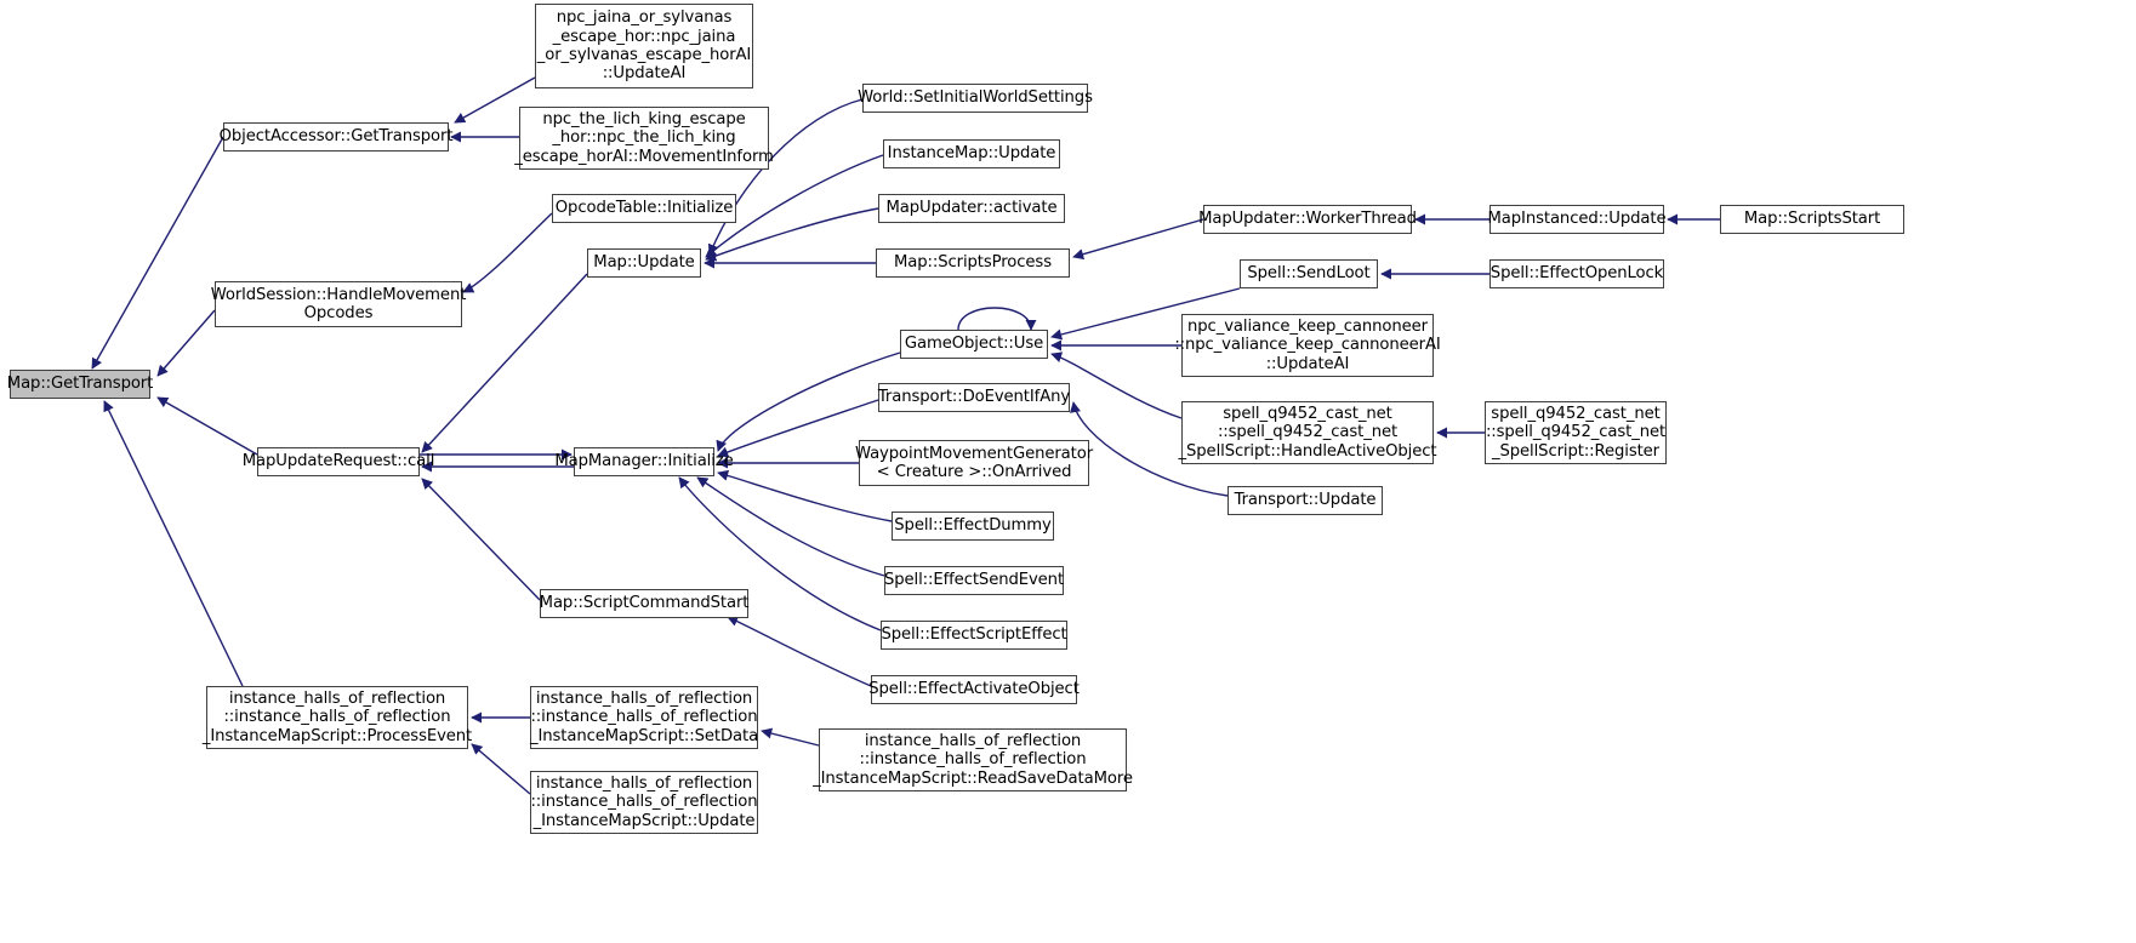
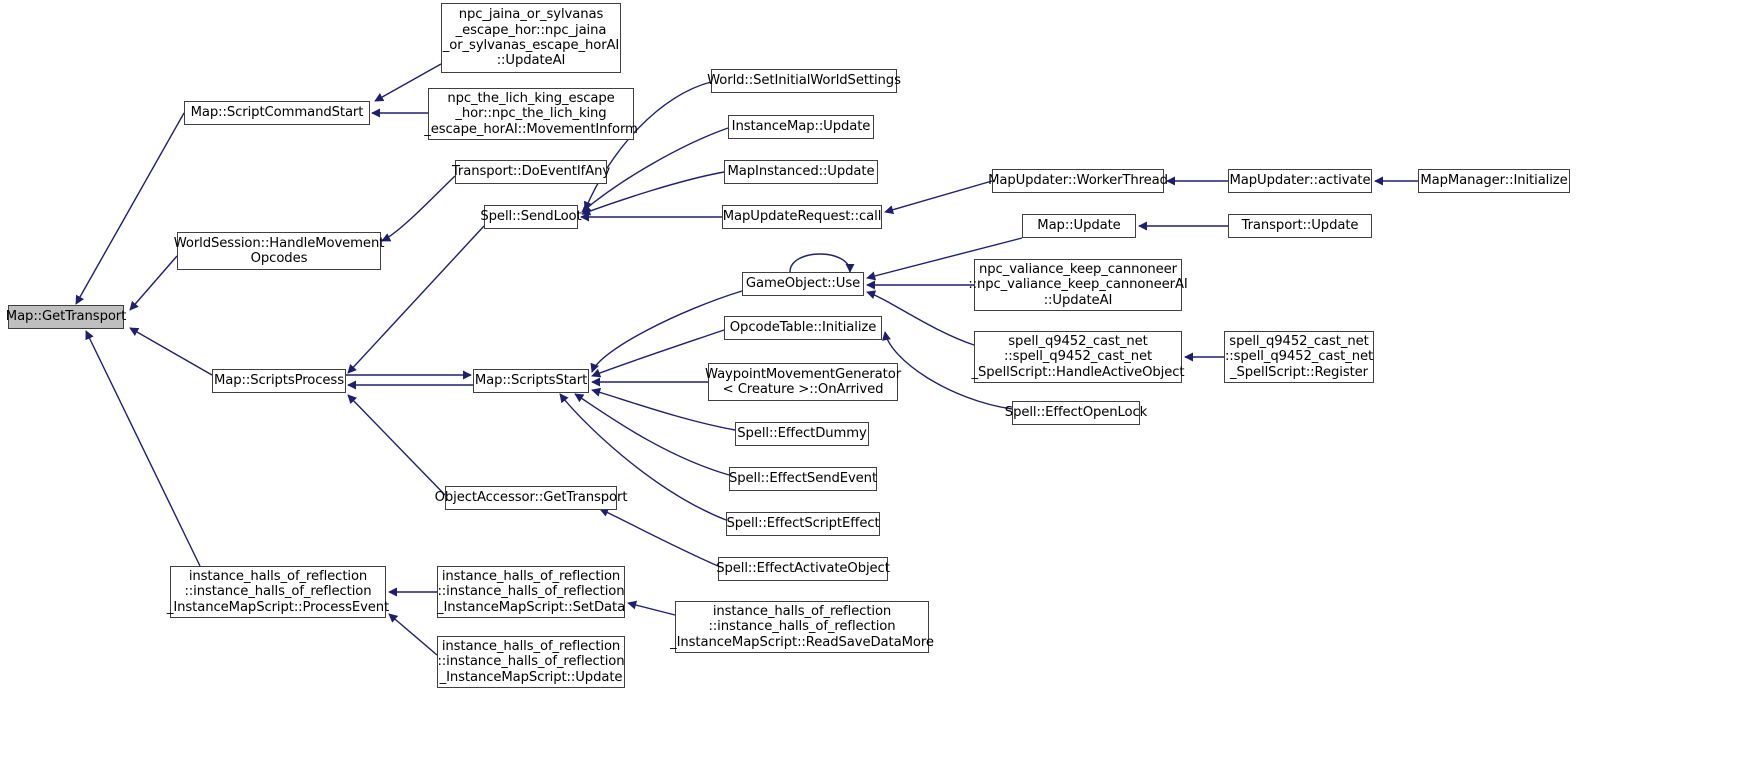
  Map::GetTransport
- ObjectAccessor::GetTransport
+ Map::ScriptCommandStart
  npc_jaina_or_sylvanas
  _escape_hor::npc_jaina
  _or_sylvanas_escape_horAI
  ::UpdateAI
  npc_the_lich_king_escape
  _hor::npc_the_lich_king
  _escape_horAI::MovementInform
  WorldSession::HandleMovement
  Opcodes
- OpcodeTable::Initialize
+ Transport::DoEventIfAny
- Map::Update
+ Spell::SendLoot
  World::SetInitialWorldSettings
  InstanceMap::Update
- MapUpdater::activate
+ MapInstanced::Update
- Map::ScriptsProcess
+ MapUpdateRequest::call
  MapUpdater::WorkerThread
- MapInstanced::Update
+ MapUpdater::activate
- Map::ScriptsStart
+ MapManager::Initialize
- Spell::SendLoot
+ Map::Update
- Spell::EffectOpenLock
+ Transport::Update
  GameObject::Use
  npc_valiance_keep_cannoneer
  ::npc_valiance_keep_cannoneerAI
  ::UpdateAI
- Transport::DoEventIfAny
+ OpcodeTable::Initialize
- MapUpdateRequest::call
+ Map::ScriptsProcess
- MapManager::Initialize
+ Map::ScriptsStart
  WaypointMovementGenerator
  < Creature >::OnArrived
  spell_q9452_cast_net
  ::spell_q9452_cast_net
  _SpellScript::HandleActiveObject
  spell_q9452_cast_net
  ::spell_q9452_cast_net
  _SpellScript::Register
- Transport::Update
+ Spell::EffectOpenLock
  Spell::EffectDummy
  Spell::EffectSendEvent
  Spell::EffectScriptEffect
  Spell::EffectActivateObject
- Map::ScriptCommandStart
+ ObjectAccessor::GetTransport
  instance_halls_of_reflection
  ::instance_halls_of_reflection
  _InstanceMapScript::ProcessEvent
  instance_halls_of_reflection
  ::instance_halls_of_reflection
  _InstanceMapScript::SetData
  instance_halls_of_reflection
  ::instance_halls_of_reflection
  _InstanceMapScript::ReadSaveDataMore
  instance_halls_of_reflection
  ::instance_halls_of_reflection
  _InstanceMapScript::Update
